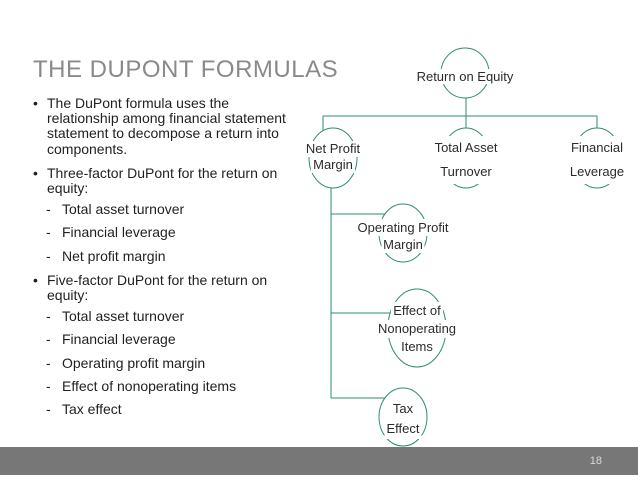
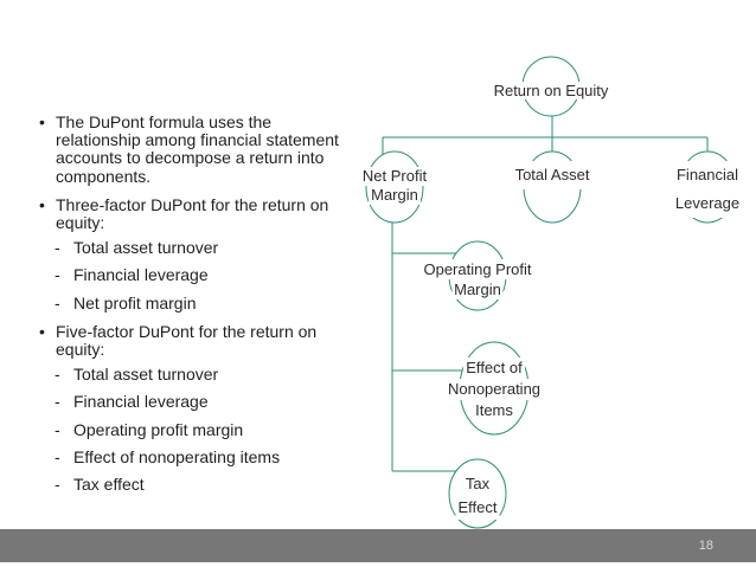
- THE DUPONT FORMULAS
  •
- The DuPont formula uses the relationship among financial statement statement to decompose a return into components.
+ The DuPont formula uses the relationship among financial statement accounts to decompose a return into components.
  •
  Three-factor DuPont for the return on equity:
  -
  Total asset turnover
  -
  Financial leverage
  -
  Net profit margin
  •
  Five-factor DuPont for the return on equity:
  -
  Total asset turnover
  -
  Financial leverage
  -
  Operating profit margin
  -
  Effect of nonoperating items
  -
  Tax effect
  Return on Equity
  Net Profit
  Margin
  Total Asset
- Turnover
  Financial
  Leverage
  Operating Profit
  Margin
  Effect of
  Nonoperating
  Items
  Tax
  Effect
  18
